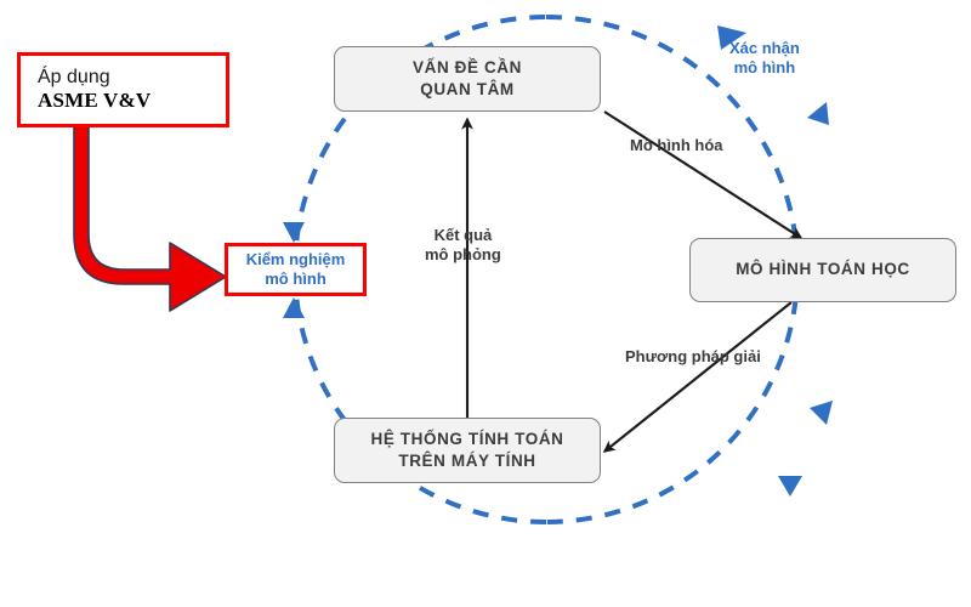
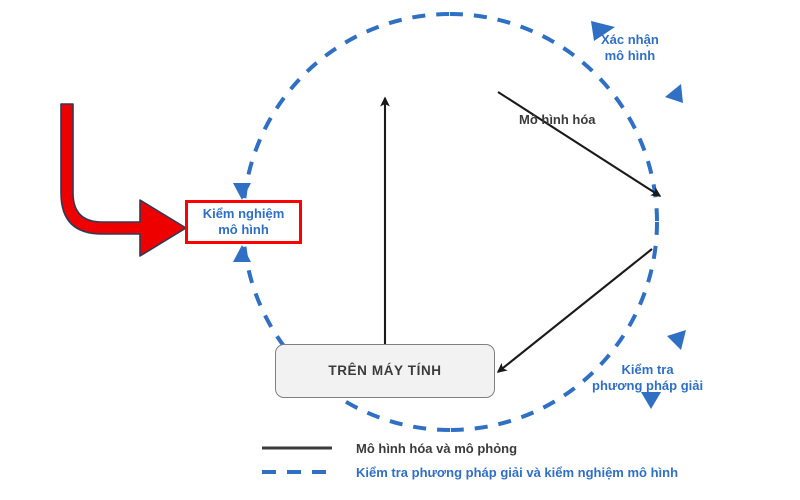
- VẤN ĐỀ CẦN
- QUAN TÂM
- MÔ HÌNH TOÁN HỌC
- HỆ THỐNG TÍNH TOÁN
  TRÊN MÁY TÍNH
- Áp dụng
- ASME V&V
  Kiểm nghiệm
  mô hình
  Mô hình hóa
- Kết quả
- mô phỏng
- Phương pháp giải
  Xác nhận
  mô hình
+ Kiểm tra
+ phương pháp giải
+ Mô hình hóa và mô phỏng
+ Kiểm tra phương pháp giải và kiểm nghiệm mô hình
